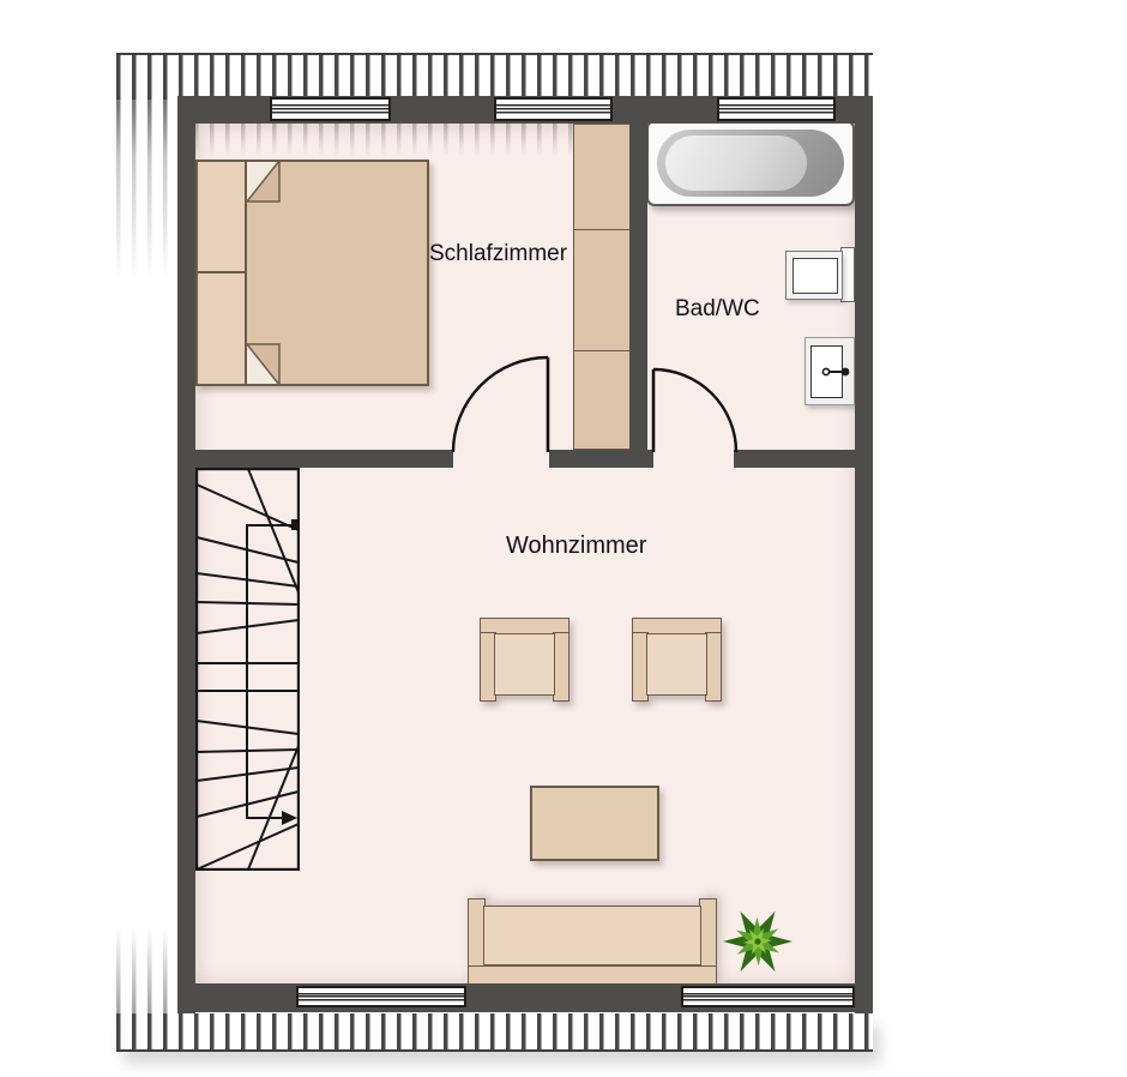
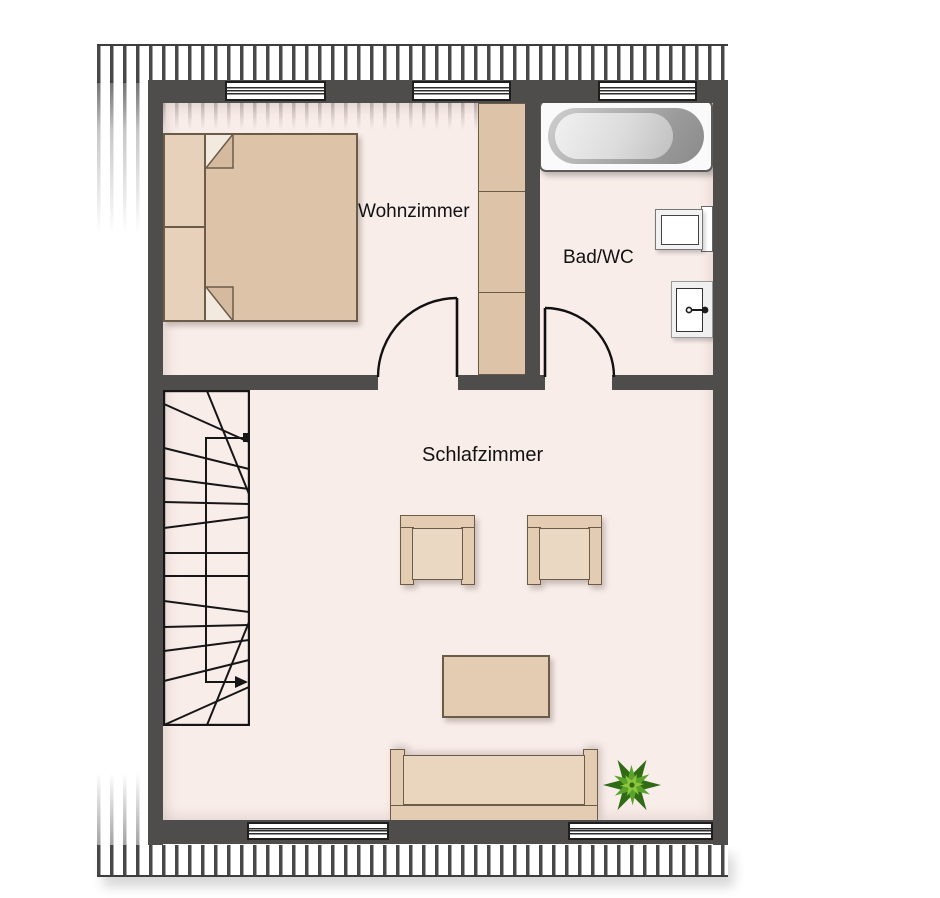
- Schlafzimmer
+ Wohnzimmer
  Bad/WC
- Wohnzimmer
+ Schlafzimmer
